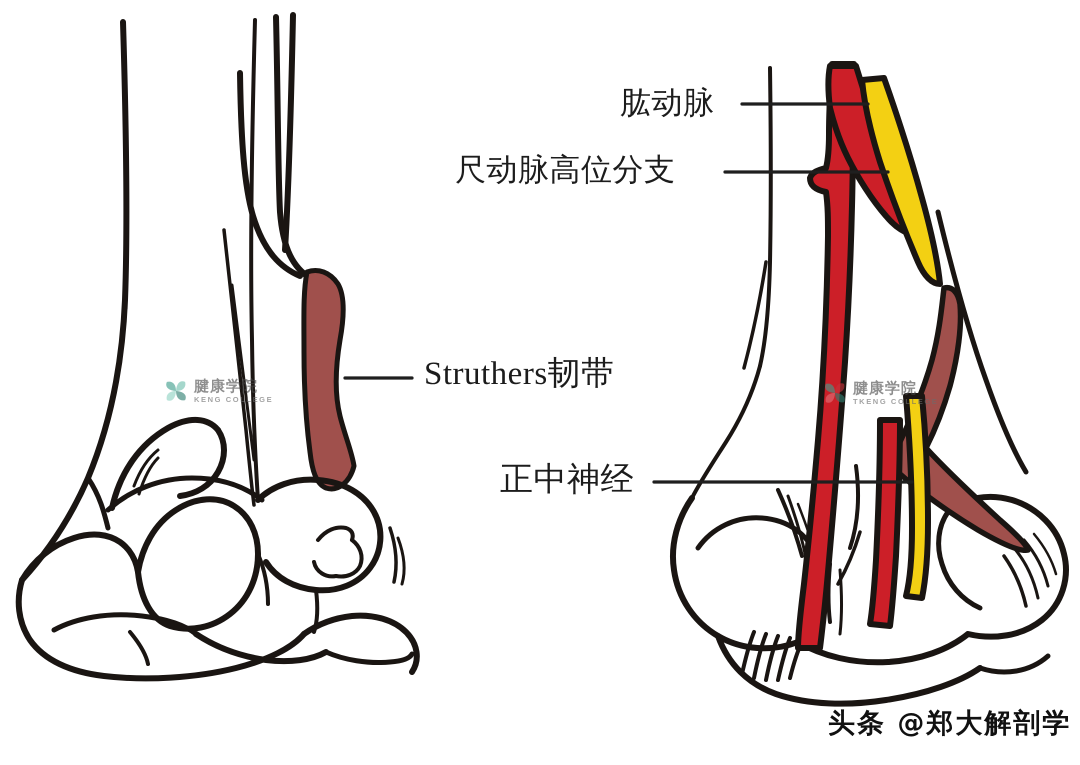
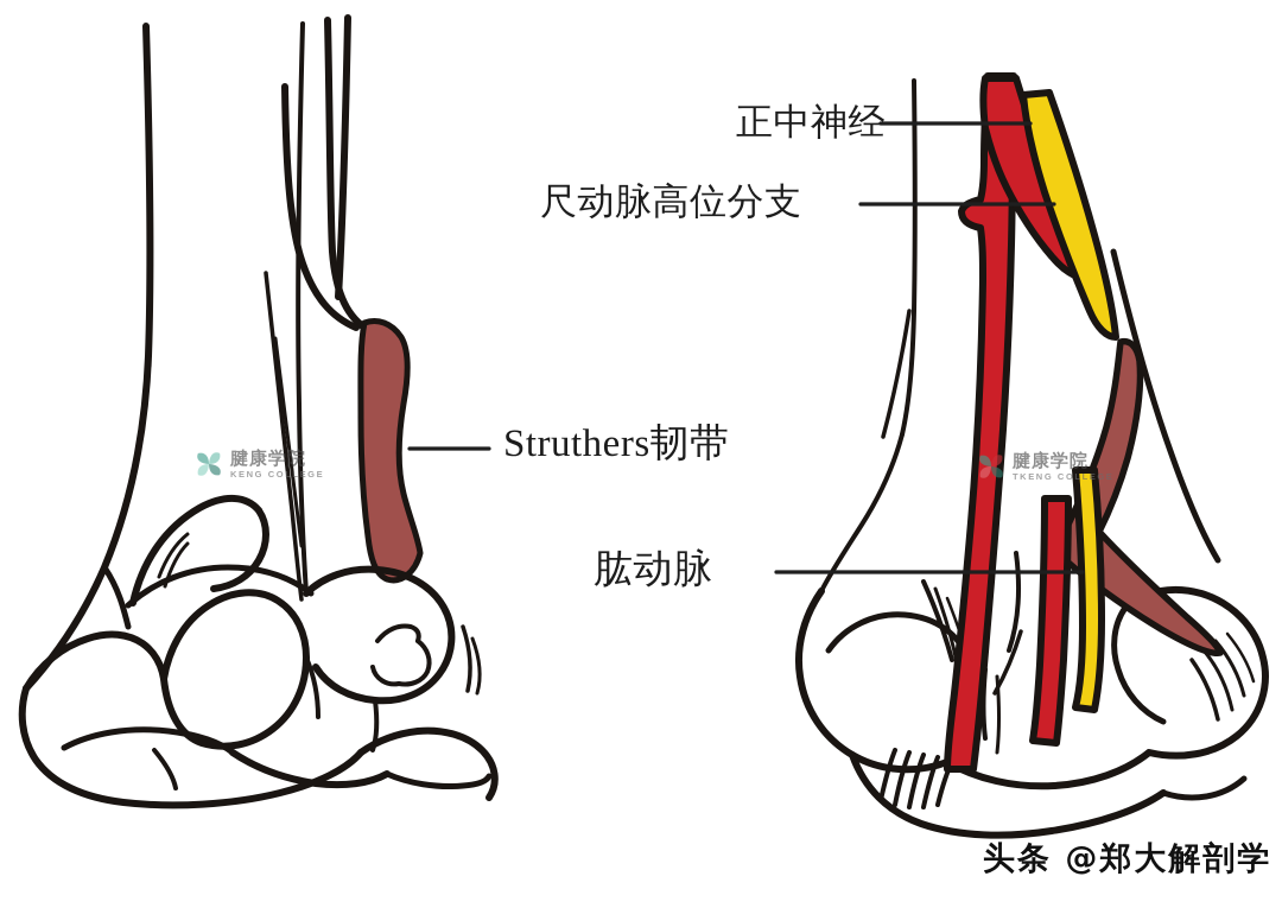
- 肱动脉
+ 正中神经
  尺动脉高位分支
  Struthers韧带
- 正中神经
+ 肱动脉
  腱康学院
  KENG COLLEGE
  腱康学院
  TKENG COLLEGE
  头条 @郑大解剖学
